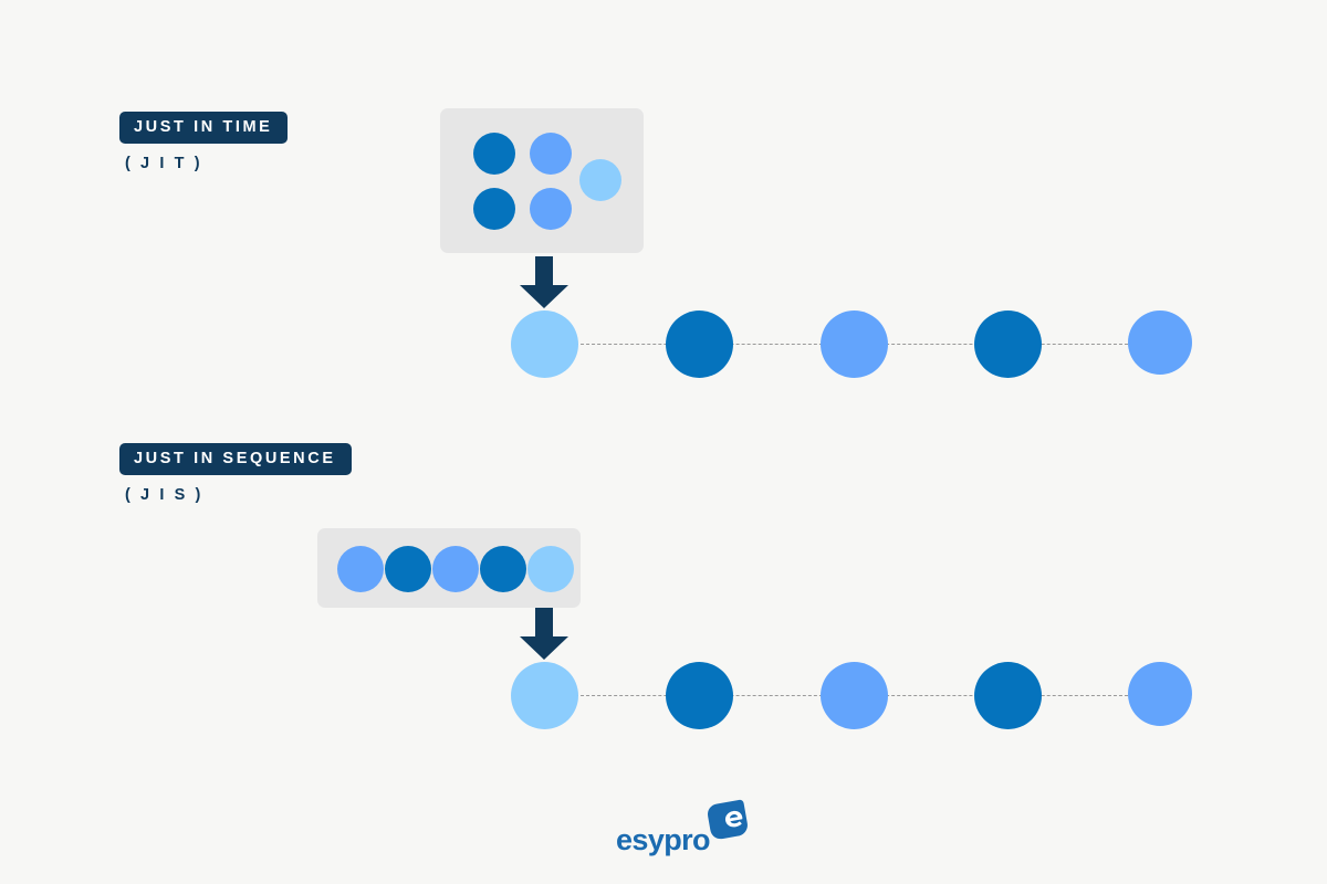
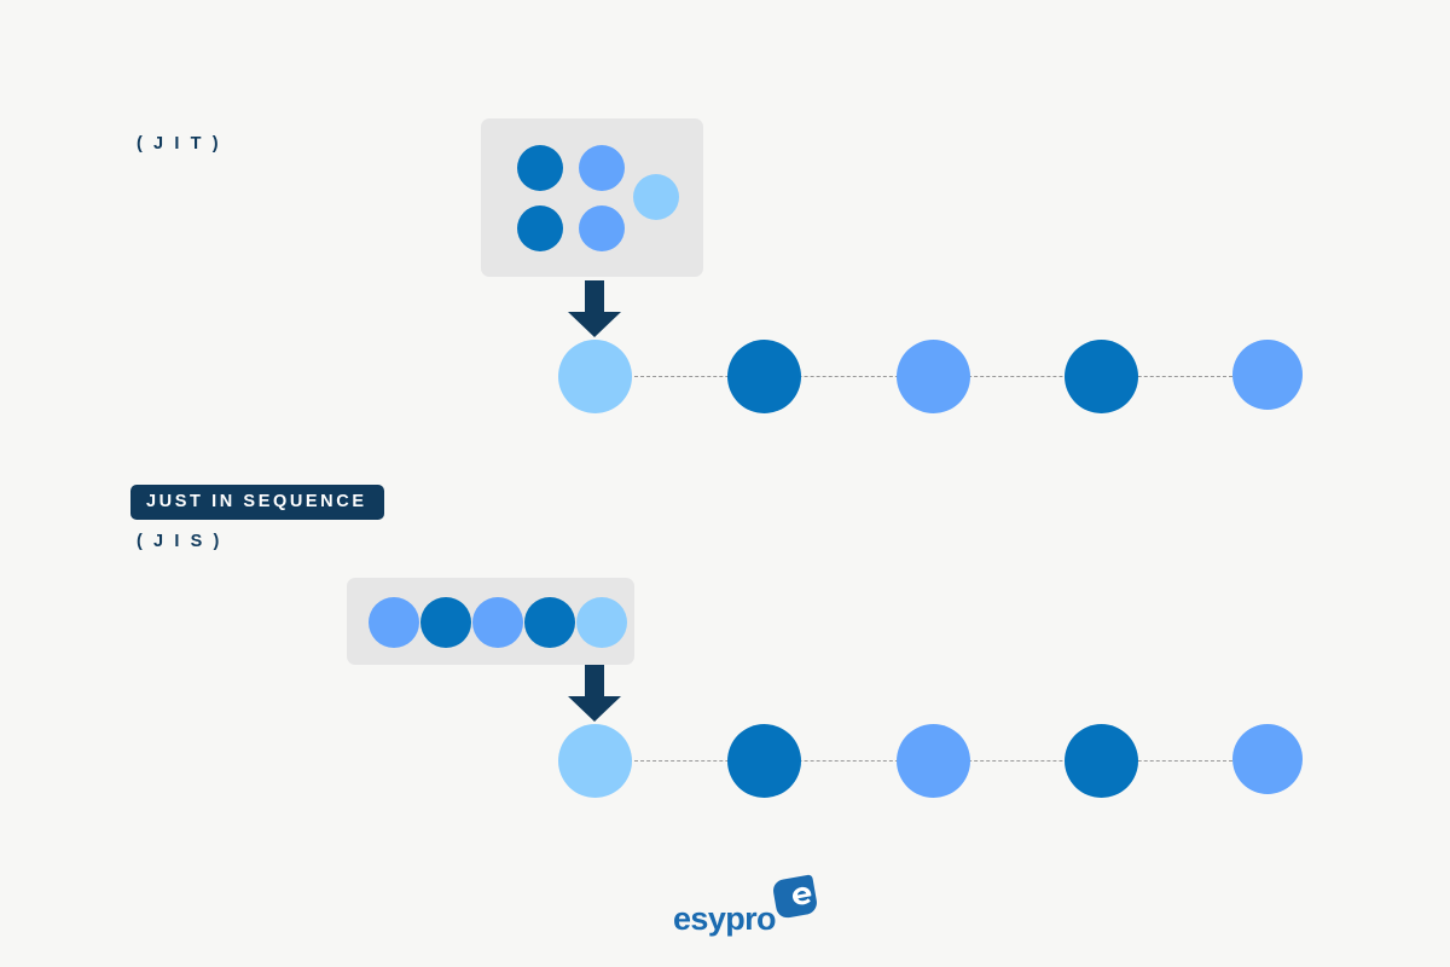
- JUST IN TIME
  ( J I T )
  JUST IN SEQUENCE
  ( J I S )
  esypro
